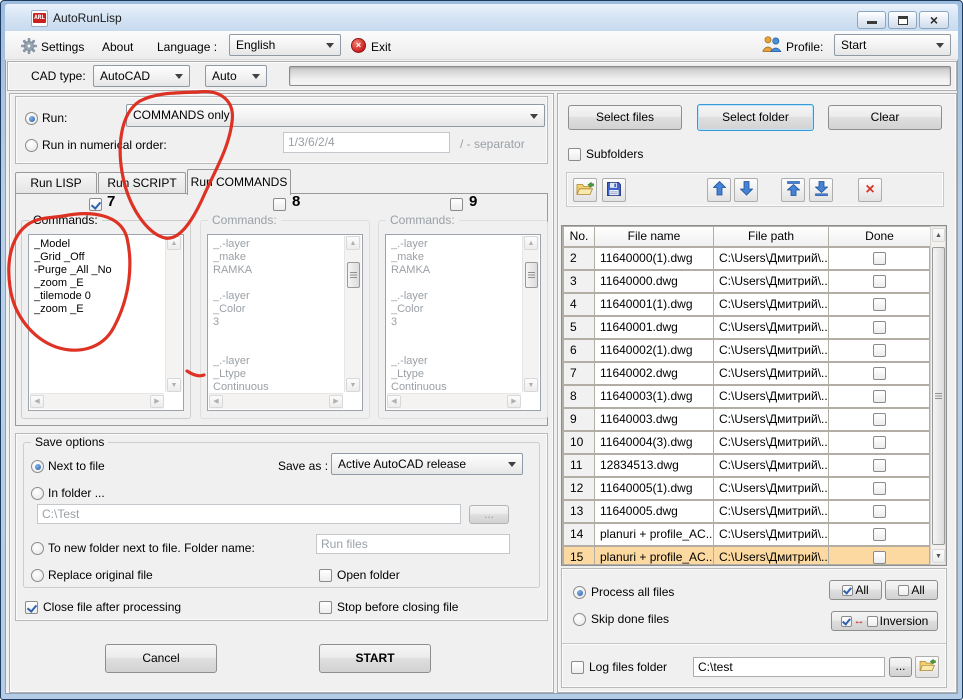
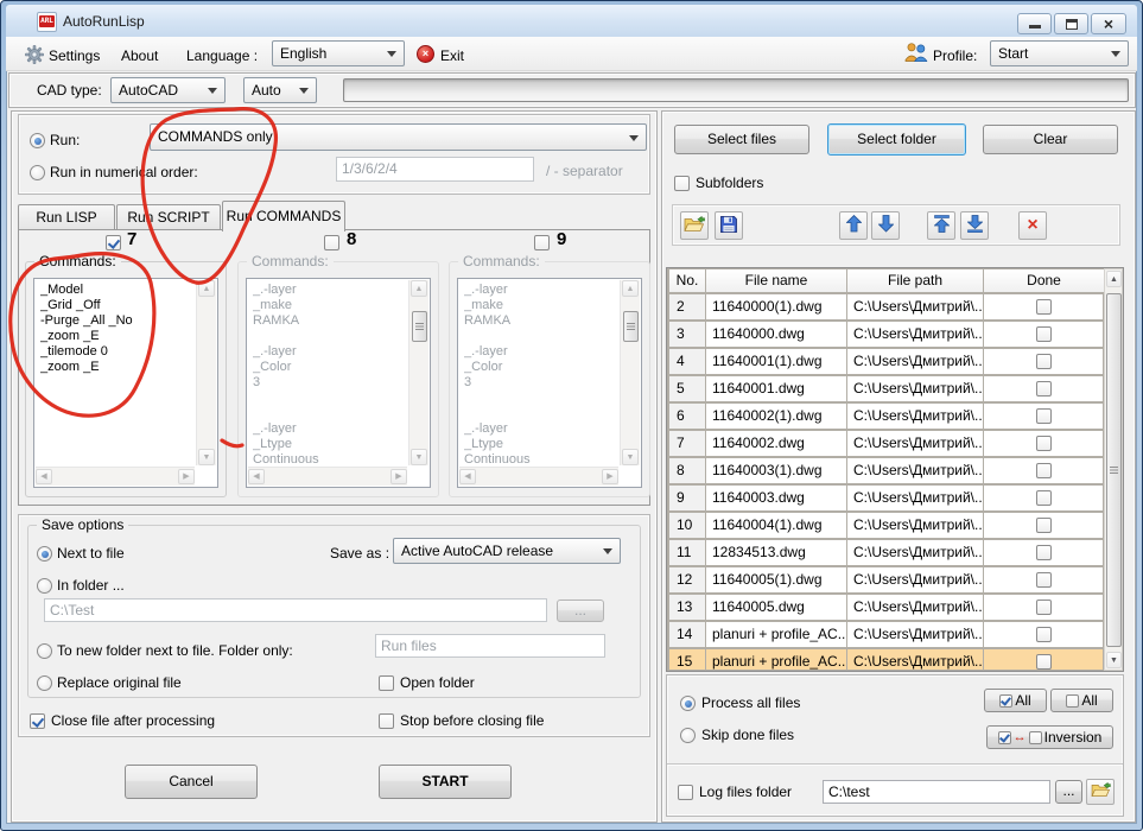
  AutoRunLisp
  ×
  Settings
  About
  Language :
  English
  ×
  Exit
  Profile:
  Start
  CAD type:
  AutoCAD
  Auto
  Run:
  COMMANDS only
  Run in numerial order:
  1/3/6/2/4
  / - separator
  Run LISP
  Run SCRIPT
  Ru COMMANDS
  7
  ommands:
  _Model
  _Grid _Off
  -Purge _All _No
  _zoom _E
  _tilemode 0
  _zoom _E
  8
  Commands:
  _.-layer
  _make
  RAMKA
  _.-layer
  _Color
  3
  _.-layer
  _Ltype
  Continuous
  9
  Commands:
  _.-layer
  _make
  RAMKA
  _.-layer
  _Color
  3
  _.-layer
  _Ltype
  Continuous
  Save options
  Next to file
  Save as :
  Active AutoCAD release
  In folder ...
  C:\Test
  ...
- To new folder next to file. Folder name:
+ To new folder next to file. Folder only:
  Run files
  Replace original file
  Open folder
  Close file after processing
  Stop before closing file
  Cancel
  START
  Select files
  Select folder
  Clear
  Subfolders
  ×
  No.
  File name
  File path
  Done
  2
  11640000(1).dwg
  C:\Users\Дмитрий\..
  3
  11640000.dwg
  C:\Users\Дмитрий\..
  4
  11640001(1).dwg
  C:\Users\Дмитрий\..
  5
  11640001.dwg
  C:\Users\Дмитрий\..
  6
  11640002(1).dwg
  C:\Users\Дмитрий\..
  7
  11640002.dwg
  C:\Users\Дмитрий\..
  8
  11640003(1).dwg
  C:\Users\Дмитрий\..
  9
  11640003.dwg
  C:\Users\Дмитрий\..
  10
- 11640004(3).dwg
+ 11640004(1).dwg
  C:\Users\Дмитрий\..
  11
  12834513.dwg
  C:\Users\Дмитрий\..
  12
  11640005(1).dwg
  C:\Users\Дмитрий\..
  13
  11640005.dwg
  C:\Users\Дмитрий\..
  14
  planuri + profile_AC..
  C:\Users\Дмитрий\..
  15
  planuri + profile_AC..
  C:\Users\Дмитрий\..
  Process all files
  Skip done files
  All
  All
  ↔
  Inversion
  Log files folder
  C:\test
  ...
